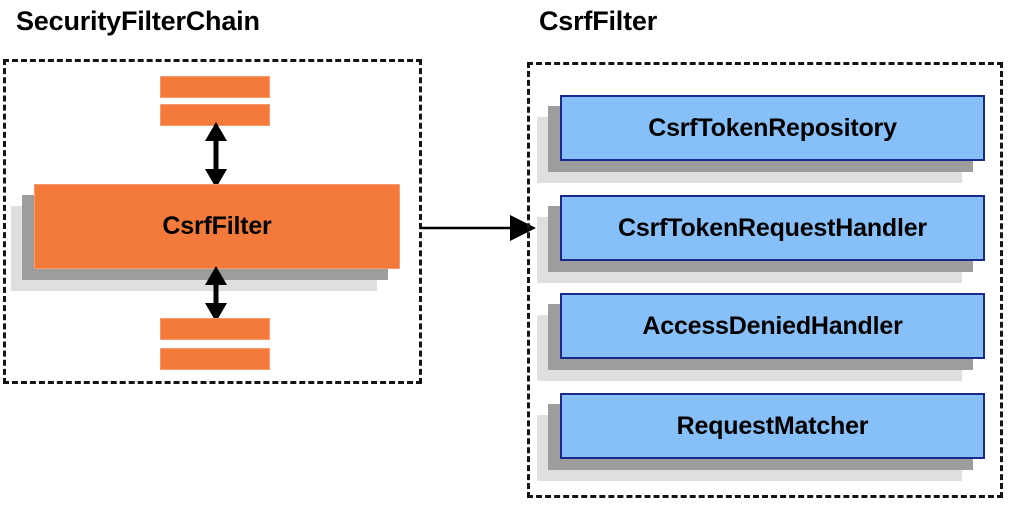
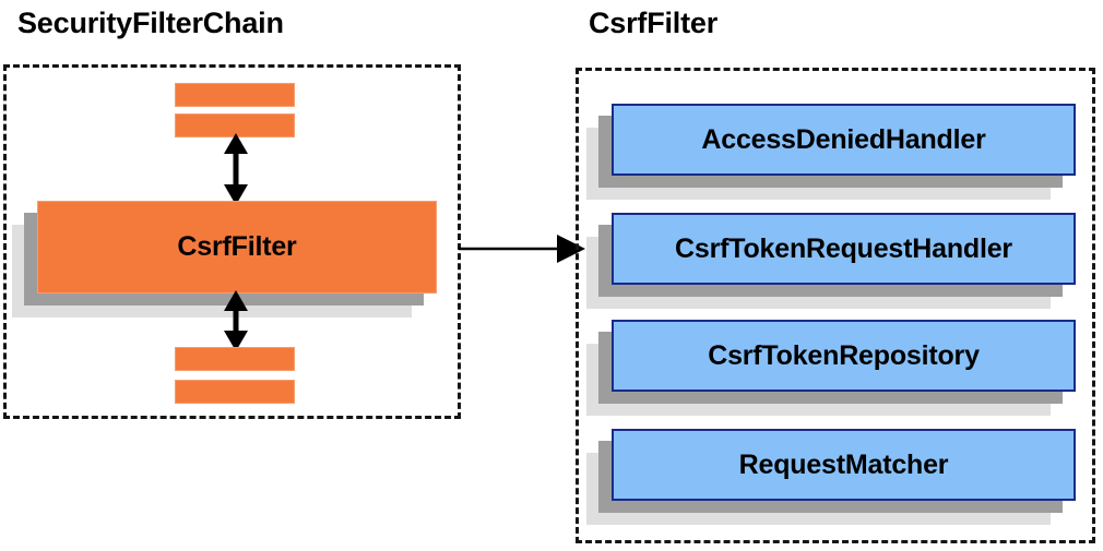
  SecurityFilterChain
  CsrfFilter
  CsrfFilter
- CsrfTokenRepository
+ AccessDeniedHandler
  CsrfTokenRequestHandler
- AccessDeniedHandler
+ CsrfTokenRepository
  RequestMatcher
